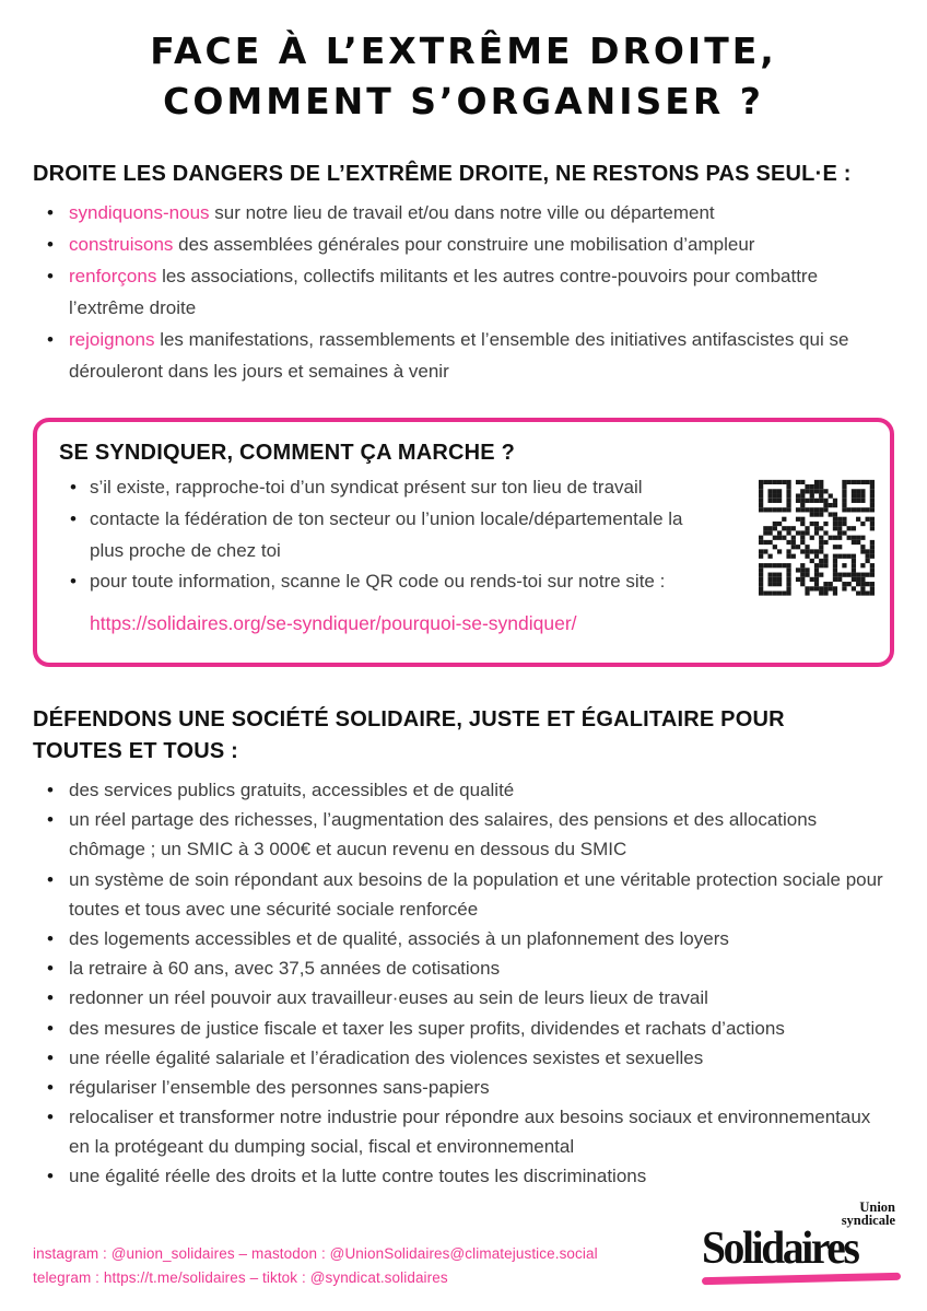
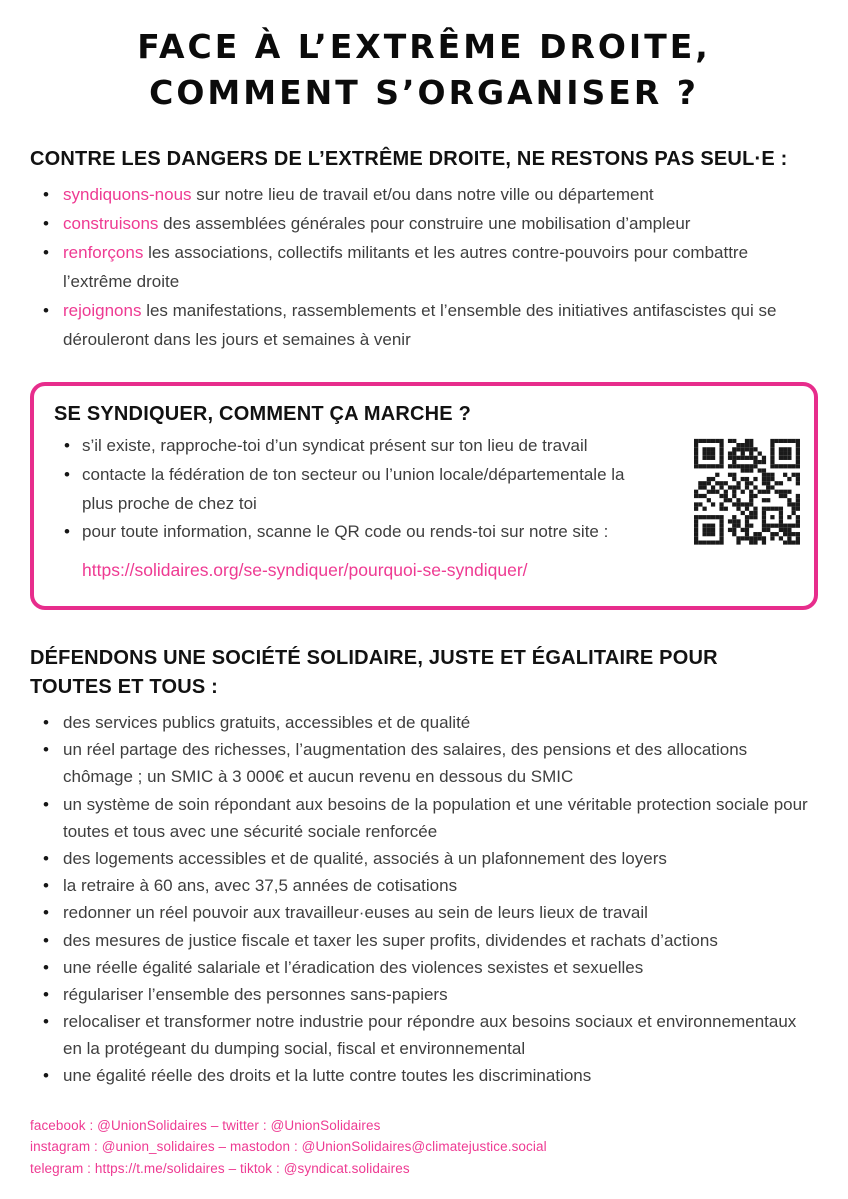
  FACE À L’EXTRÊME DROITE,
  COMMENT S’ORGANISER ?
- DROITE LES DANGERS DE L’EXTRÊME DROITE, NE RESTONS PAS SEUL·E :
+ CONTRE LES DANGERS DE L’EXTRÊME DROITE, NE RESTONS PAS SEUL·E :
  syndiquons-nous sur notre lieu de travail et/ou dans notre ville ou département
  construisons des assemblées générales pour construire une mobilisation d’ampleur
  renforçons les associations, collectifs militants et les autres contre-pouvoirs pour combattre l’extrême droite
  rejoignons les manifestations, rassemblements et l’ensemble des initiatives antifascistes qui se dérouleront dans les jours et semaines à venir
  SE SYNDIQUER, COMMENT ÇA MARCHE ?
  s’il existe, rapproche-toi d’un syndicat présent sur ton lieu de travail
  contacte la fédération de ton secteur ou l’union locale/départementale la plus proche de chez toi
  pour toute information, scanne le QR code ou rends-toi sur notre site :
  https://solidaires.org/se-syndiquer/pourquoi-se-syndiquer/
  DÉFENDONS UNE SOCIÉTÉ SOLIDAIRE, JUSTE ET ÉGALITAIRE POUR TOUTES ET TOUS :
  des services publics gratuits, accessibles et de qualité
  un réel partage des richesses, l’augmentation des salaires, des pensions et des allocations chômage ; un SMIC à 3 000€ et aucun revenu en dessous du SMIC
  un système de soin répondant aux besoins de la population et une véritable protection sociale pour toutes et tous avec une sécurité sociale renforcée
  des logements accessibles et de qualité, associés à un plafonnement des loyers
  la retraire à 60 ans, avec 37,5 années de cotisations
  redonner un réel pouvoir aux travailleur·euses au sein de leurs lieux de travail
  des mesures de justice fiscale et taxer les super profits, dividendes et rachats d’actions
  une réelle égalité salariale et l’éradication des violences sexistes et sexuelles
  régulariser l’ensemble des personnes sans-papiers
  relocaliser et transformer notre industrie pour répondre aux besoins sociaux et environnementaux en la protégeant du dumping social, fiscal et environnemental
  une égalité réelle des droits et la lutte contre toutes les discriminations
+ facebook : @UnionSolidaires – twitter : @UnionSolidaires
  instagram : @union_solidaires – mastodon : @UnionSolidaires@climatejustice.social
  telegram : https://t.me/solidaires – tiktok : @syndicat.solidaires
- Union
- syndicale
- Solidaires
